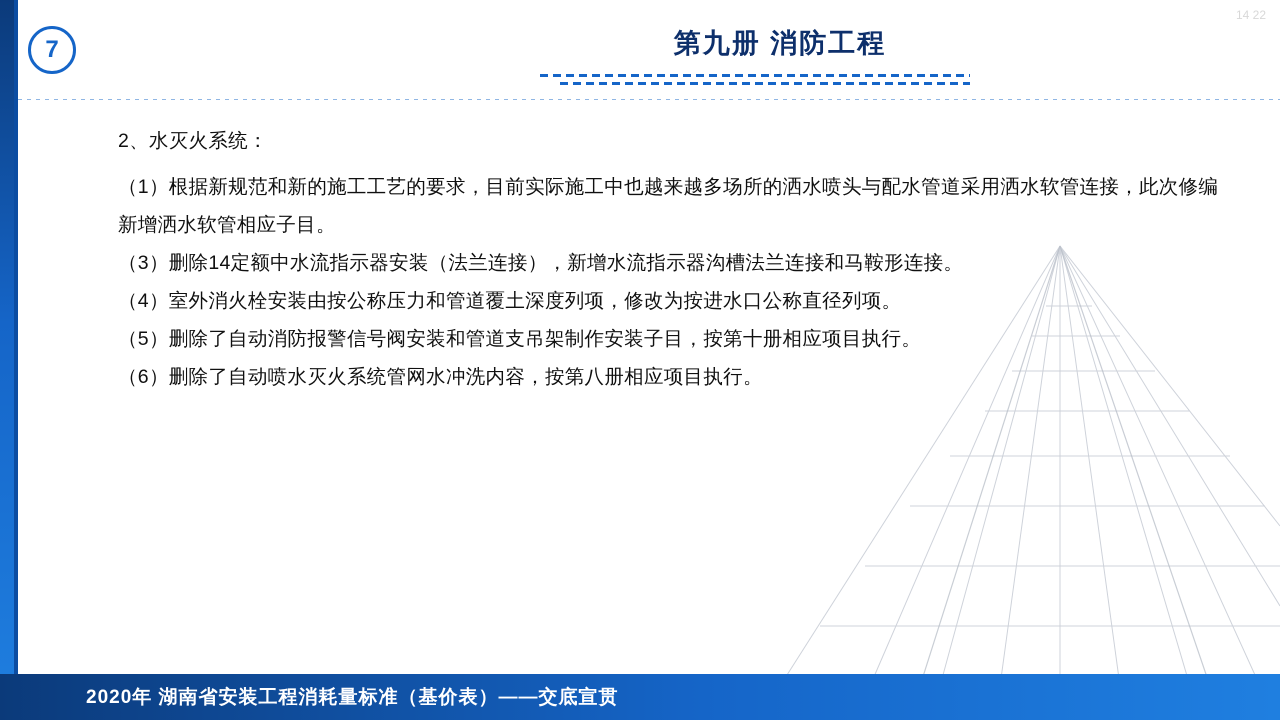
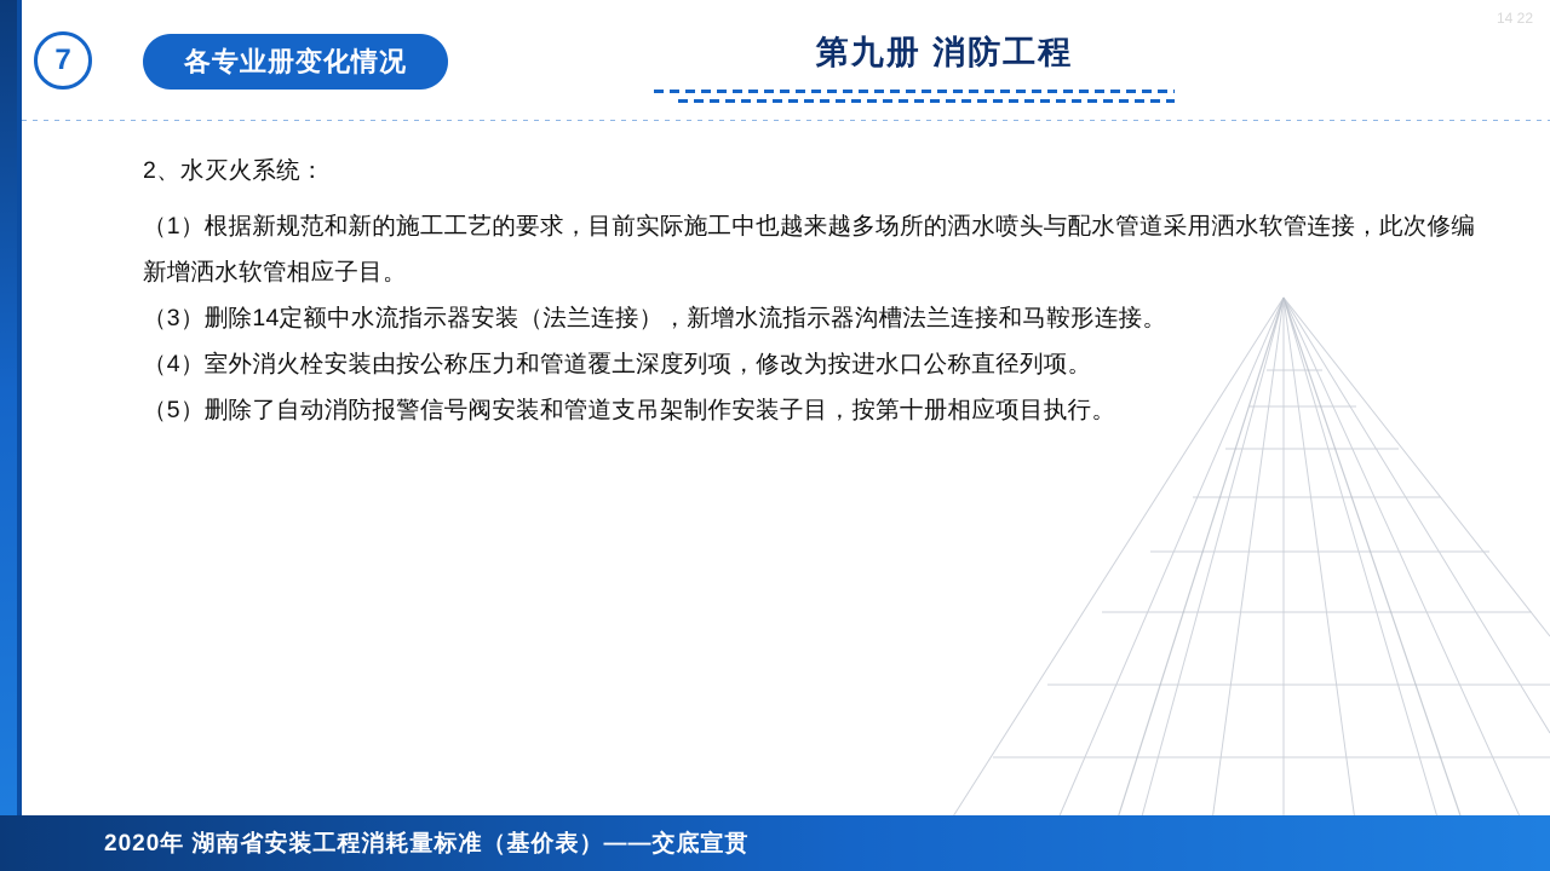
  7
+ 各专业册变化情况
  第九册 消防工程
  14 22
  2、水灭火系统：
  （1）根据新规范和新的施工工艺的要求，目前实际施工中也越来越多场所的洒水喷头与配水管道采用洒水软管连接，此次修编新增洒水软管相应子目。
  （3）删除14定额中水流指示器安装（法兰连接），新增水流指示器沟槽法兰连接和马鞍形连接。
  （4）室外消火栓安装由按公称压力和管道覆土深度列项，修改为按进水口公称直径列项。
  （5）删除了自动消防报警信号阀安装和管道支吊架制作安装子目，按第十册相应项目执行。
- （6）删除了自动喷水灭火系统管网水冲洗内容，按第八册相应项目执行。
  2020年 湖南省安装工程消耗量标准（基价表）——交底宣贯
